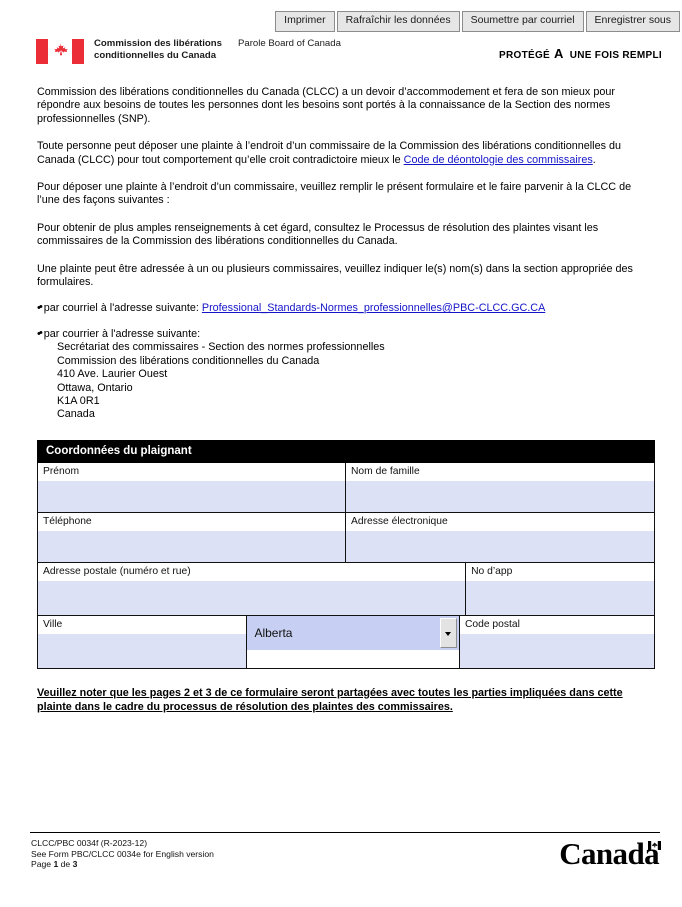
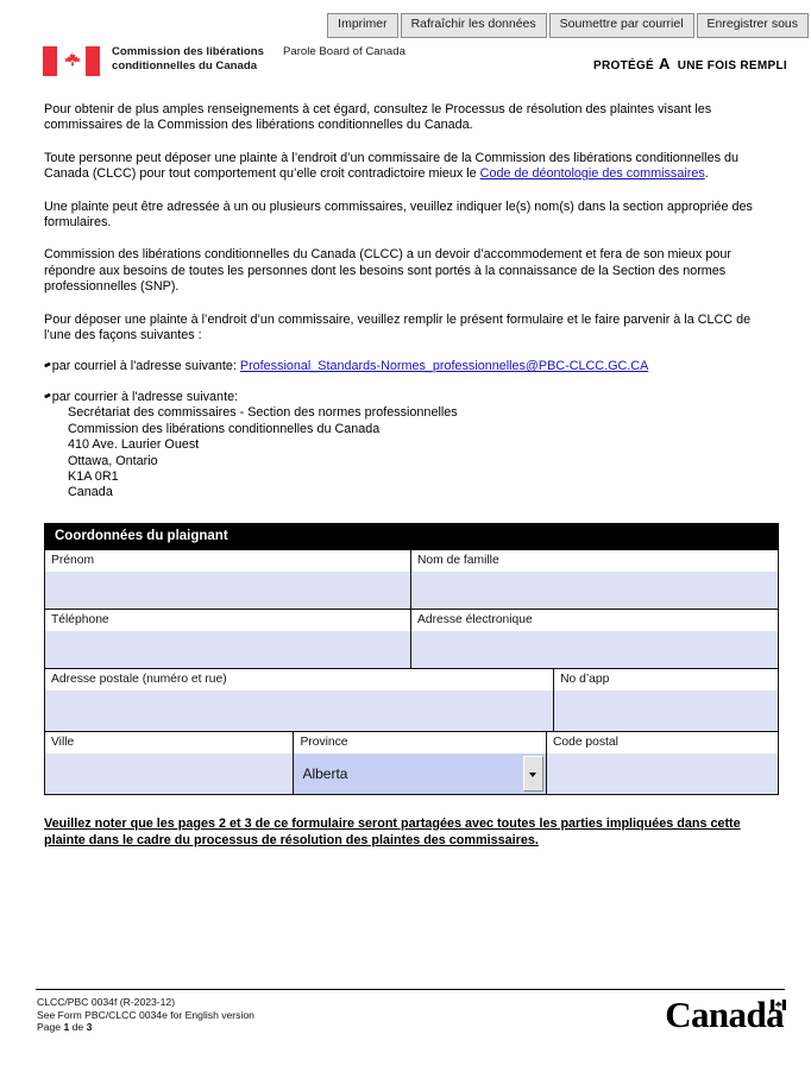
  Imprimer
  Rafraîchir les données
  Soumettre par courriel
  Enregistrer sous
  Commission des libérations conditionnelles du Canada
  Parole Board of Canada
  PROTÉGÉ A UNE FOIS REMPLI
- Commission des libérations conditionnelles du Canada (CLCC) a un devoir d’accommodement et fera de son mieux pour répondre aux besoins de toutes les personnes dont les besoins sont portés à la connaissance de la Section des normes professionnelles (SNP).
+ Pour obtenir de plus amples renseignements à cet égard, consultez le Processus de résolution des plaintes visant les commissaires de la Commission des libérations conditionnelles du Canada.
  Toute personne peut déposer une plainte à l’endroit d’un commissaire de la Commission des libérations conditionnelles du Canada (CLCC) pour tout comportement qu’elle croit contradictoire mieux le Code de déontologie des commissaires.
- Pour déposer une plainte à l’endroit d’un commissaire, veuillez remplir le présent formulaire et le faire parvenir à la CLCC de l’une des façons suivantes :
+ Une plainte peut être adressée à un ou plusieurs commissaires, veuillez indiquer le(s) nom(s) dans la section appropriée des formulaires.
- Pour obtenir de plus amples renseignements à cet égard, consultez le Processus de résolution des plaintes visant les commissaires de la Commission des libérations conditionnelles du Canada.
+ Commission des libérations conditionnelles du Canada (CLCC) a un devoir d’accommodement et fera de son mieux pour répondre aux besoins de toutes les personnes dont les besoins sont portés à la connaissance de la Section des normes professionnelles (SNP).
- Une plainte peut être adressée à un ou plusieurs commissaires, veuillez indiquer le(s) nom(s) dans la section appropriée des formulaires.
+ Pour déposer une plainte à l’endroit d’un commissaire, veuillez remplir le présent formulaire et le faire parvenir à la CLCC de l’une des façons suivantes :
  • par courriel à l'adresse suivante: Professional_Standards-Normes_professionnelles@PBC-CLCC.GC.CA
  • par courrier à l'adresse suivante:
  Secrétariat des commissaires - Section des normes professionnelles
  Commission des libérations conditionnelles du Canada
  410 Ave. Laurier Ouest
  Ottawa, Ontario
  K1A 0R1
  Canada
  Coordonnées du plaignant
  Prénom
  Nom de famille
  Téléphone
  Adresse électronique
  Adresse postale (numéro et rue)
  No d’app
  Ville
+ Province
  Alberta
  Code postal
  Veuillez noter que les pages 2 et 3 de ce formulaire seront partagées avec toutes les parties impliquées dans cette plainte dans le cadre du processus de résolution des plaintes des commissaires.
  CLCC/PBC 0034f (R-2023-12)
  See Form PBC/CLCC 0034e for English version
  Page 1 de 3
  Canada
